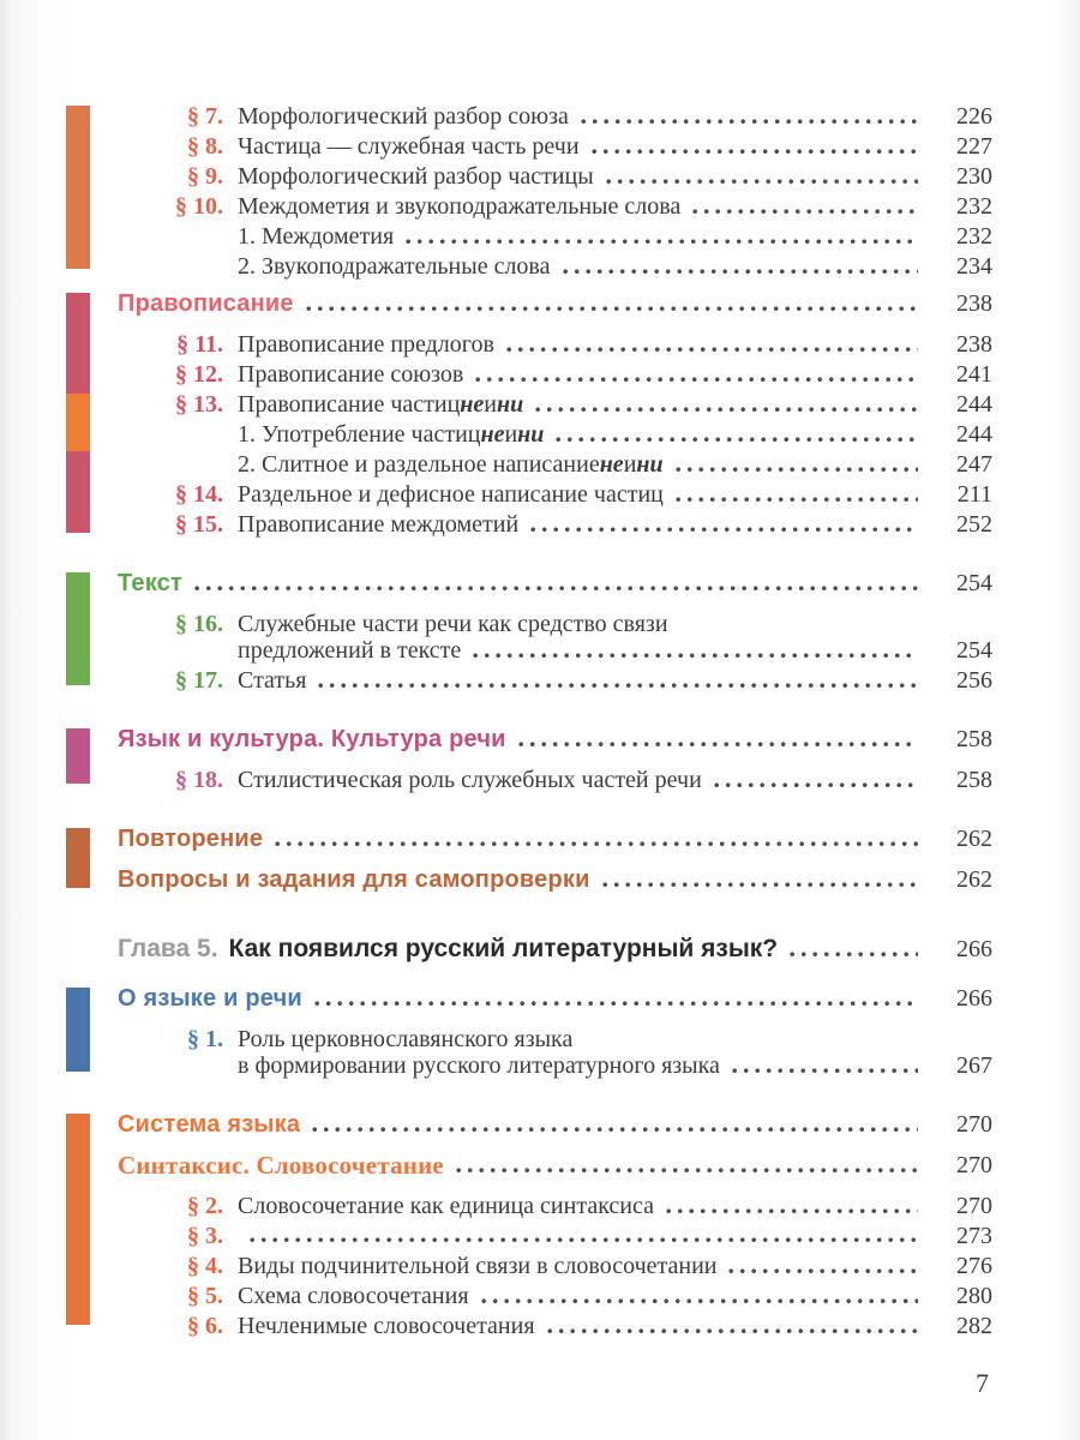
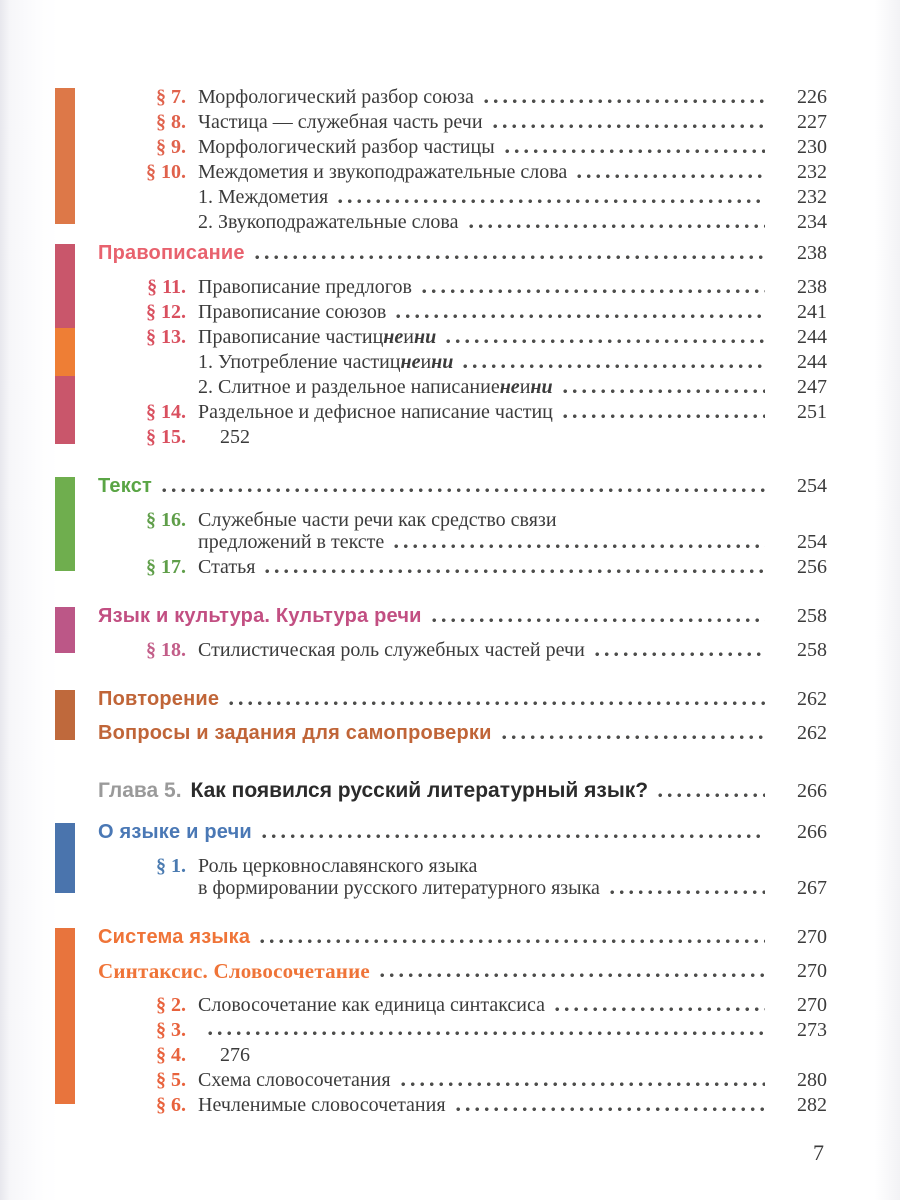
  § 7.
  Морфологический разбор союза
  226
  § 8.
  Частица — служебная часть речи
  227
  § 9.
  Морфологический разбор частицы
  230
  § 10.
  Междометия и звукоподражательные слова
  232
  1. Междометия
  232
  2. Звукоподражательные слова
  234
  Правописание
  238
  § 11.
  Правописание предлогов
  238
  § 12.
  Правописание союзов
  241
  § 13.
  Правописание частиц
  не
  и
  ни
  244
  1. Употребление частиц
  не
  и
  ни
  244
  2. Слитное и раздельное написание
  не
  и
  ни
  247
  § 14.
  Раздельное и дефисное написание частиц
- 211
+ 251
  § 15.
- Правописание междометий
  252
  Текст
  254
  § 16.
  Служебные части речи как средство связи
  предложений в тексте
  254
  § 17.
  Статья
  256
  Язык и культура. Культура речи
  258
  § 18.
  Стилистическая роль служебных частей речи
  258
  Повторение
  262
  Вопросы и задания для самопроверки
  262
  Глава 5.
  Как появился русский литературный язык?
  266
  О языке и речи
  266
  § 1.
  Роль церковнославянского языка
  в формировании русского литературного языка
  267
  Система языка
  270
  Синтаксис. Словосочетание
  270
  § 2.
  Словосочетание как единица синтаксиса
  270
  § 3.
  273
  § 4.
- Виды подчинительной связи в словосочетании
  276
  § 5.
  Схема словосочетания
  280
  § 6.
  Нечленимые словосочетания
  282
  7
